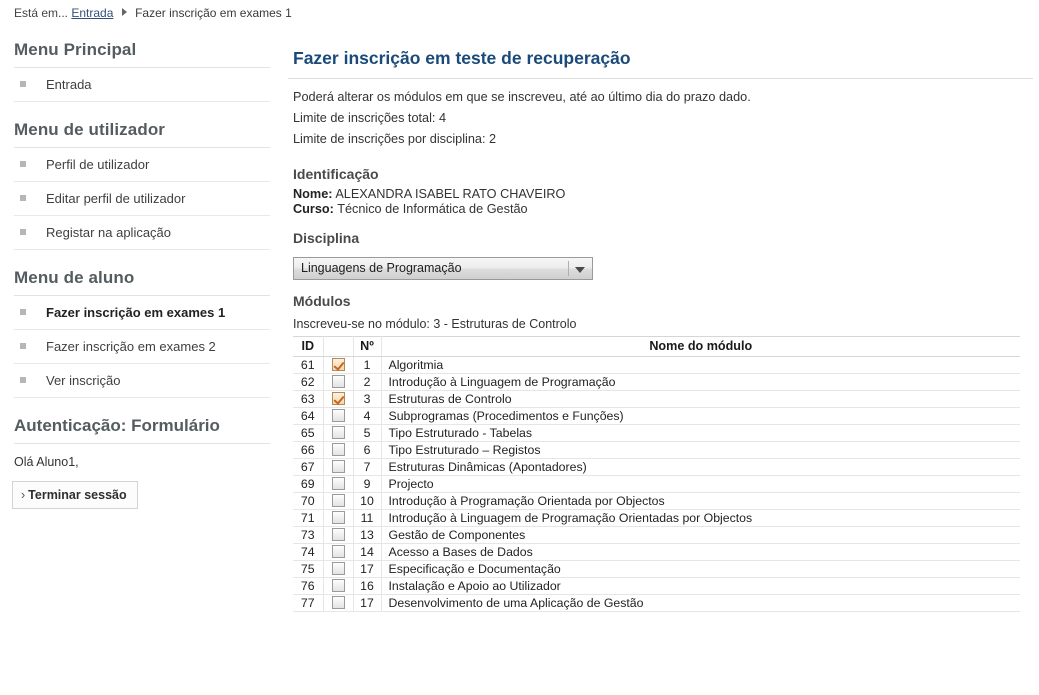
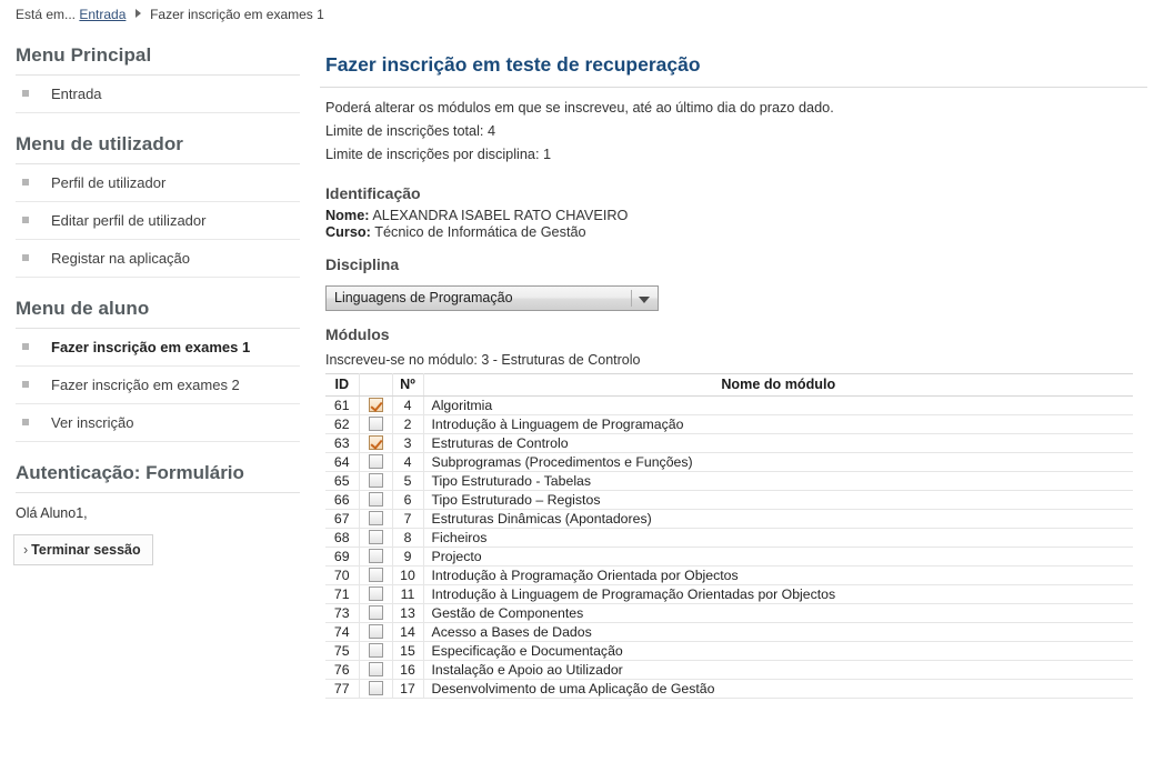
  Está em... Entrada Fazer inscrição em exames 1
  Menu Principal
  Entrada
  Menu de utilizador
  Perfil de utilizador
  Editar perfil de utilizador
  Registar na aplicação
  Menu de aluno
  Fazer inscrição em exames 1
  Fazer inscrição em exames 2
  Ver inscrição
  Autenticação: Formulário
  Olá Aluno1,
  › Terminar sessão
  Fazer inscrição em teste de recuperação
  Poderá alterar os módulos em que se inscreveu, até ao último dia do prazo dado.
  Limite de inscrições total: 4
- Limite de inscrições por disciplina: 2
+ Limite de inscrições por disciplina: 1
  Identificação
  Nome: ALEXANDRA ISABEL RATO CHAVEIRO
  Curso: Técnico de Informática de Gestão
  Disciplina
  Linguagens de Programação
  Módulos
  Inscreveu-se no módulo: 3 - Estruturas de Controlo
  ID		Nº	Nome do módulo
- 61		1	Algoritmia
+ 61		4	Algoritmia
  62		2	Introdução à Linguagem de Programação
  63		3	Estruturas de Controlo
  64		4	Subprogramas (Procedimentos e Funções)
  65		5	Tipo Estruturado - Tabelas
  66		6	Tipo Estruturado – Registos
  67		7	Estruturas Dinâmicas (Apontadores)
+ 68		8	Ficheiros
  69		9	Projecto
  70		10	Introdução à Programação Orientada por Objectos
  71		11	Introdução à Linguagem de Programação Orientadas por Objectos
  73		13	Gestão de Componentes
  74		14	Acesso a Bases de Dados
- 75		17	Especificação e Documentação
+ 75		15	Especificação e Documentação
  76		16	Instalação e Apoio ao Utilizador
  77		17	Desenvolvimento de uma Aplicação de Gestão
